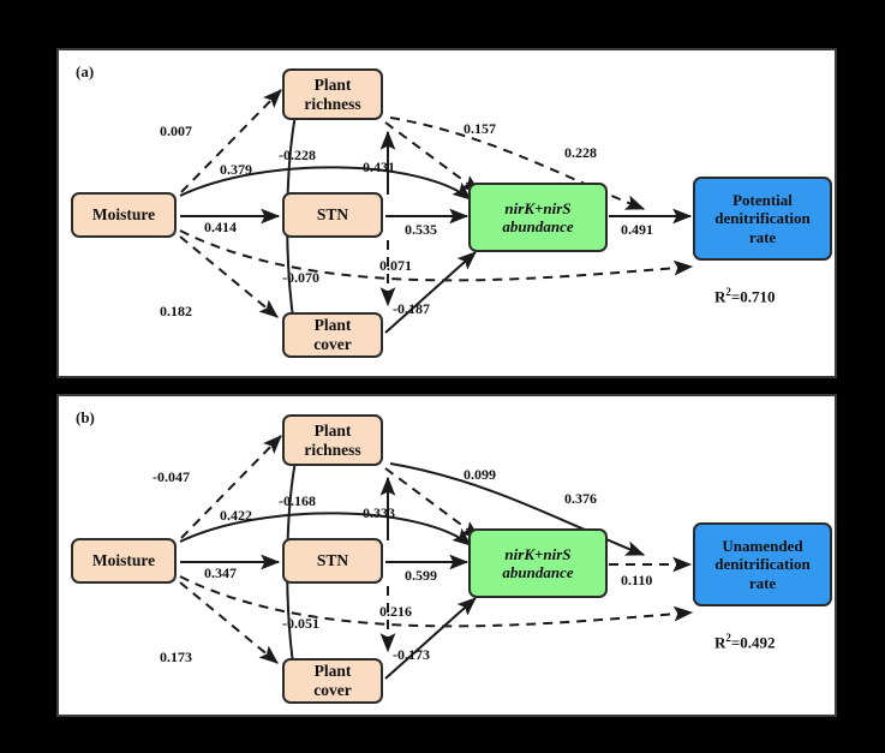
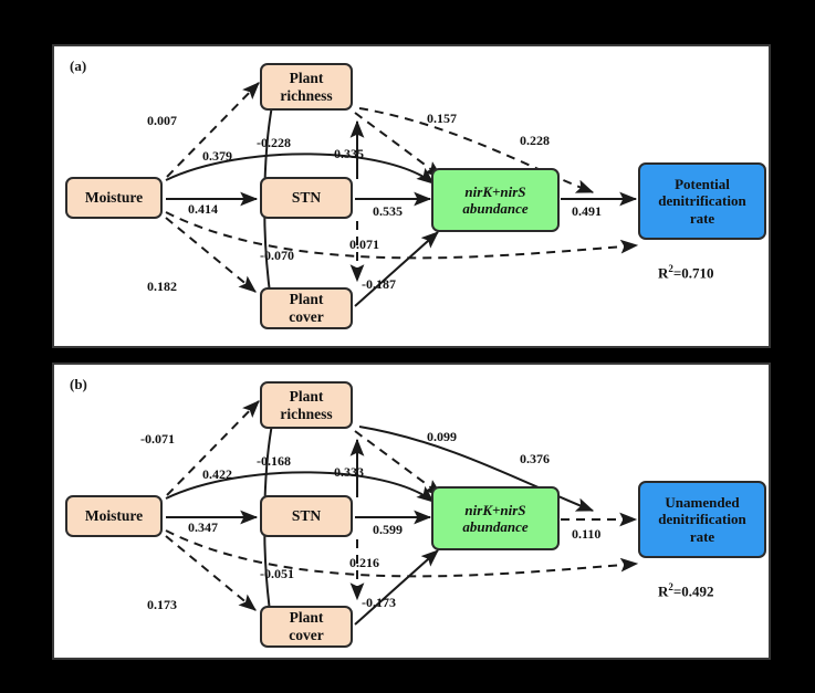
  (a)
  Moisture
  Plant
  richness
  STN
  Plant
  cover
  nirK+nirS
  abundance
  Potential
  denitrification
  rate
  0.007
  0.379
  -0.228
- 0.431
+ 0.335
  0.414
  0.182
  0.157
  0.228
  0.535
  -0.070
  0.071
  -0.187
  0.491
  R2=0.710
  (b)
  Moisture
  Plant
  richness
  STN
  Plant
  cover
  nirK+nirS
  abundance
  Unamended
  denitrification
  rate
- -0.047
+ -0.071
  0.422
  -0.168
  0.333
  0.347
  0.173
  0.099
  0.376
  0.599
  -0.051
  0.216
  -0.173
  0.110
  R2=0.492
